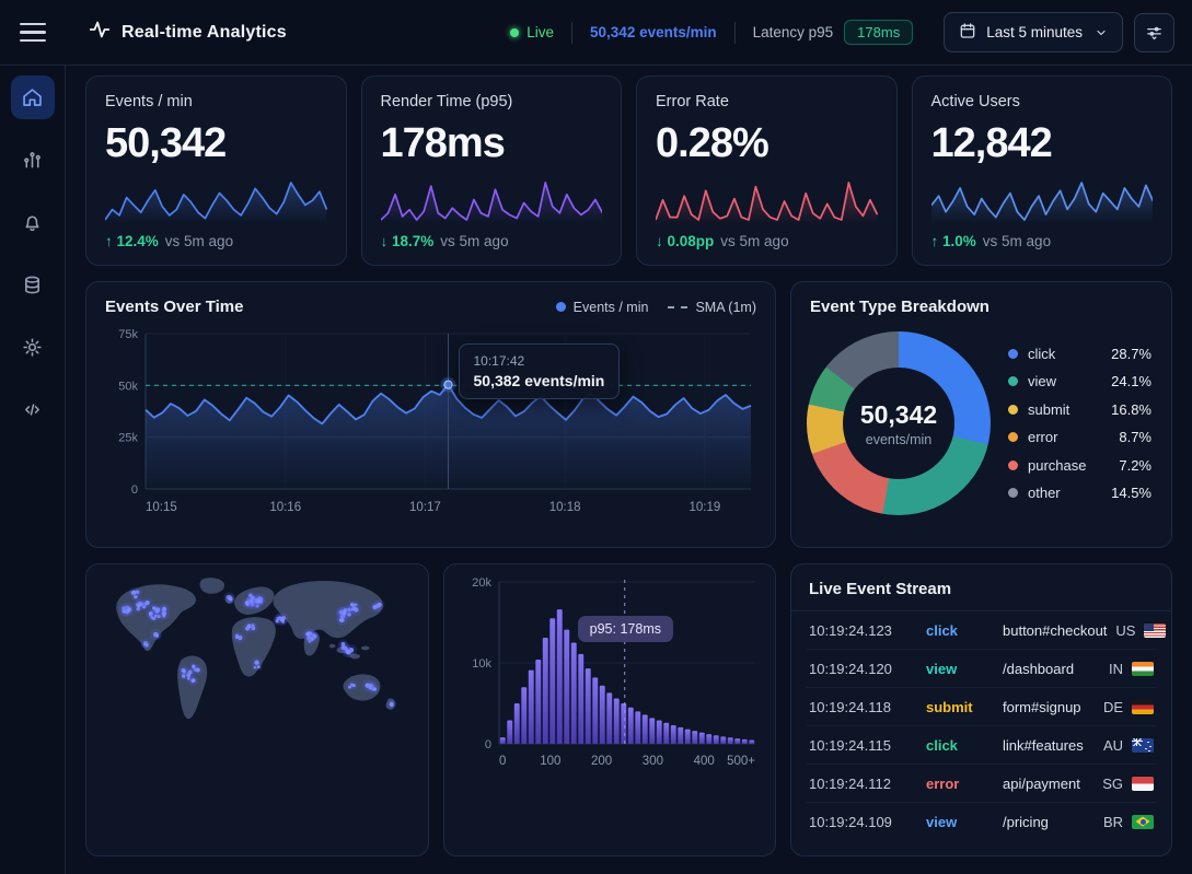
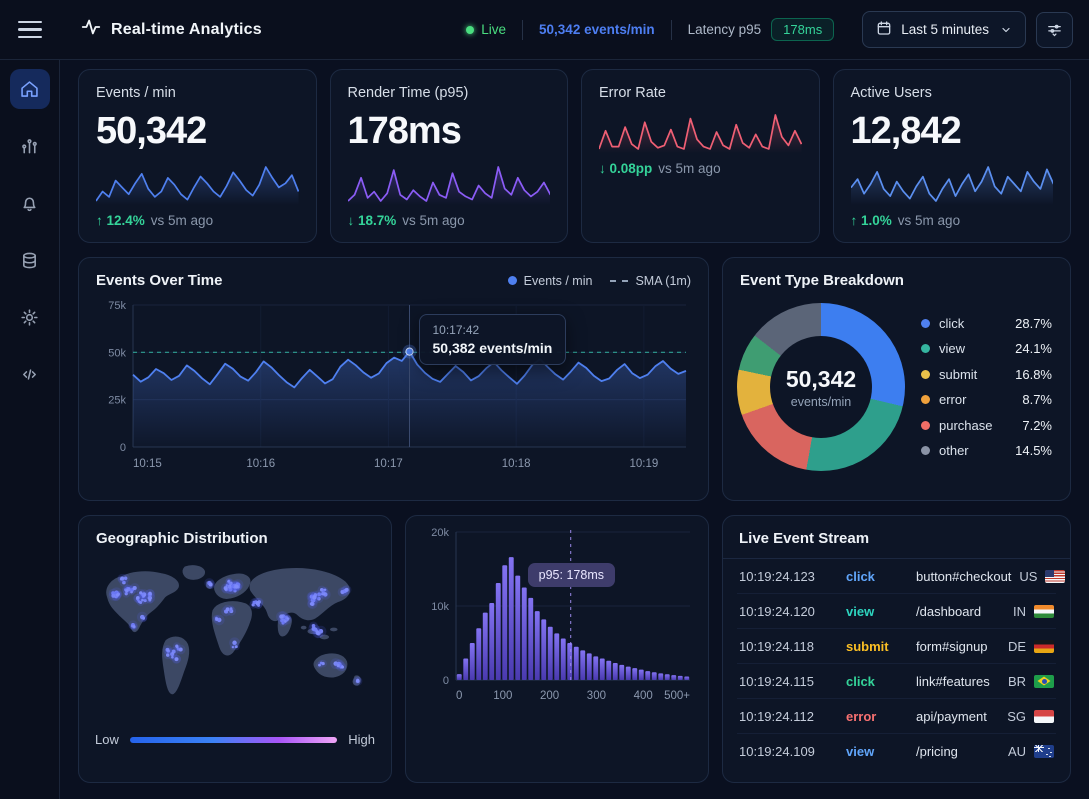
  Real-time Analytics
  Live
  50,342 events/min
  Latency p95
  178ms
  Last 5 minutes
  Events / min
  50,342
  ↑ 12.4%
  vs 5m ago
  Render Time (p95)
  178ms
  ↓ 18.7%
  vs 5m ago
  Error Rate
- 0.28%
  ↓ 0.08pp
  vs 5m ago
  Active Users
  12,842
  ↑ 1.0%
  vs 5m ago
  Events Over Time
  Events / min
  SMA (1m)
  0
  25k
  50k
  75k
  10:15
  10:16
  10:17
  10:18
  10:19
  10:17:42
  50,382 events/min
  Event Type Breakdown
  50,342
  events/min
  click
  28.7%
  view
  24.1%
  submit
  16.8%
  error
  8.7%
  purchase
  7.2%
  other
  14.5%
+ Geographic Distribution
+ Low
+ High
  p95: 178ms
  0
  10k
  20k
  0
  100
  200
  300
  400
  500+
  Live Event Stream
  10:19:24.123
  click
  button#checkout
  US
  10:19:24.120
  view
  /dashboard
  IN
  10:19:24.118
  submit
  form#signup
  DE
  10:19:24.115
  click
  link#features
- AU
+ BR
  10:19:24.112
  error
  api/payment
  SG
  10:19:24.109
  view
  /pricing
- BR
+ AU
